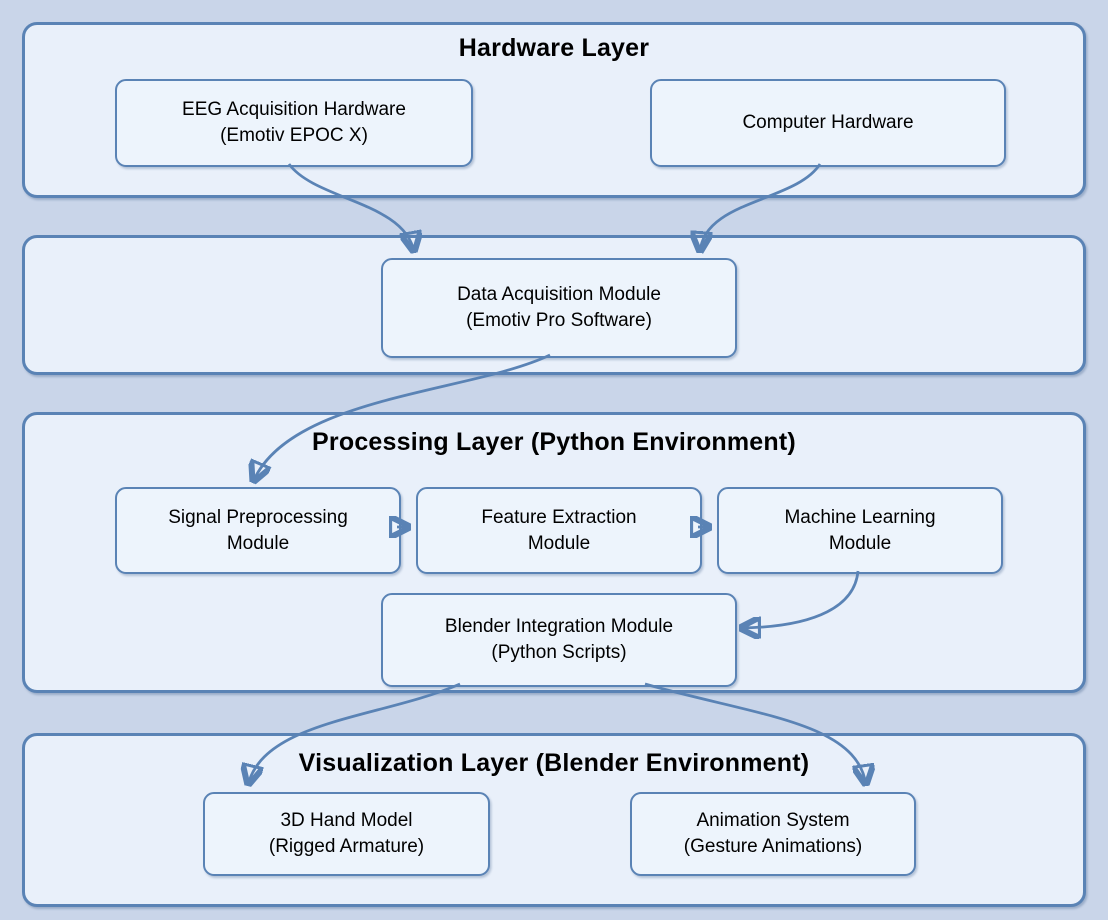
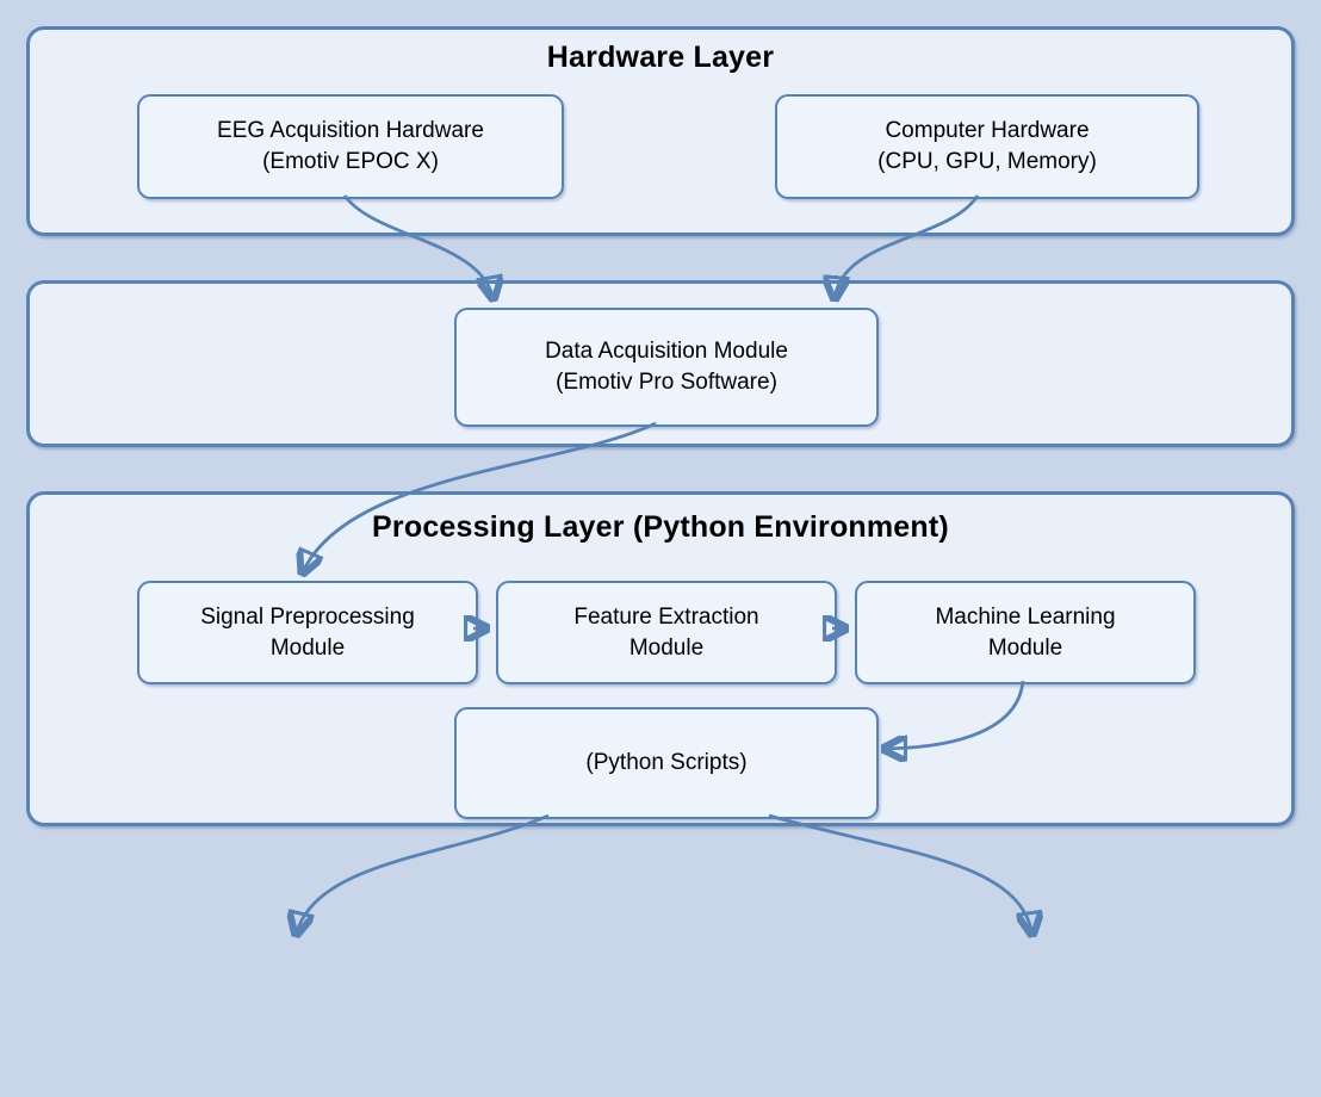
  Hardware Layer
  EEG Acquisition Hardware
  (Emotiv EPOC X)
  Computer Hardware
+ (CPU, GPU, Memory)
  Data Acquisition Module
  (Emotiv Pro Software)
  Processing Layer (Python Environment)
  Signal Preprocessing
  Module
  Feature Extraction
  Module
  Machine Learning
  Module
- Blender Integration Module
  (Python Scripts)
- Visualization Layer (Blender Environment)
- 3D Hand Model
- (Rigged Armature)
- Animation System
- (Gesture Animations)
